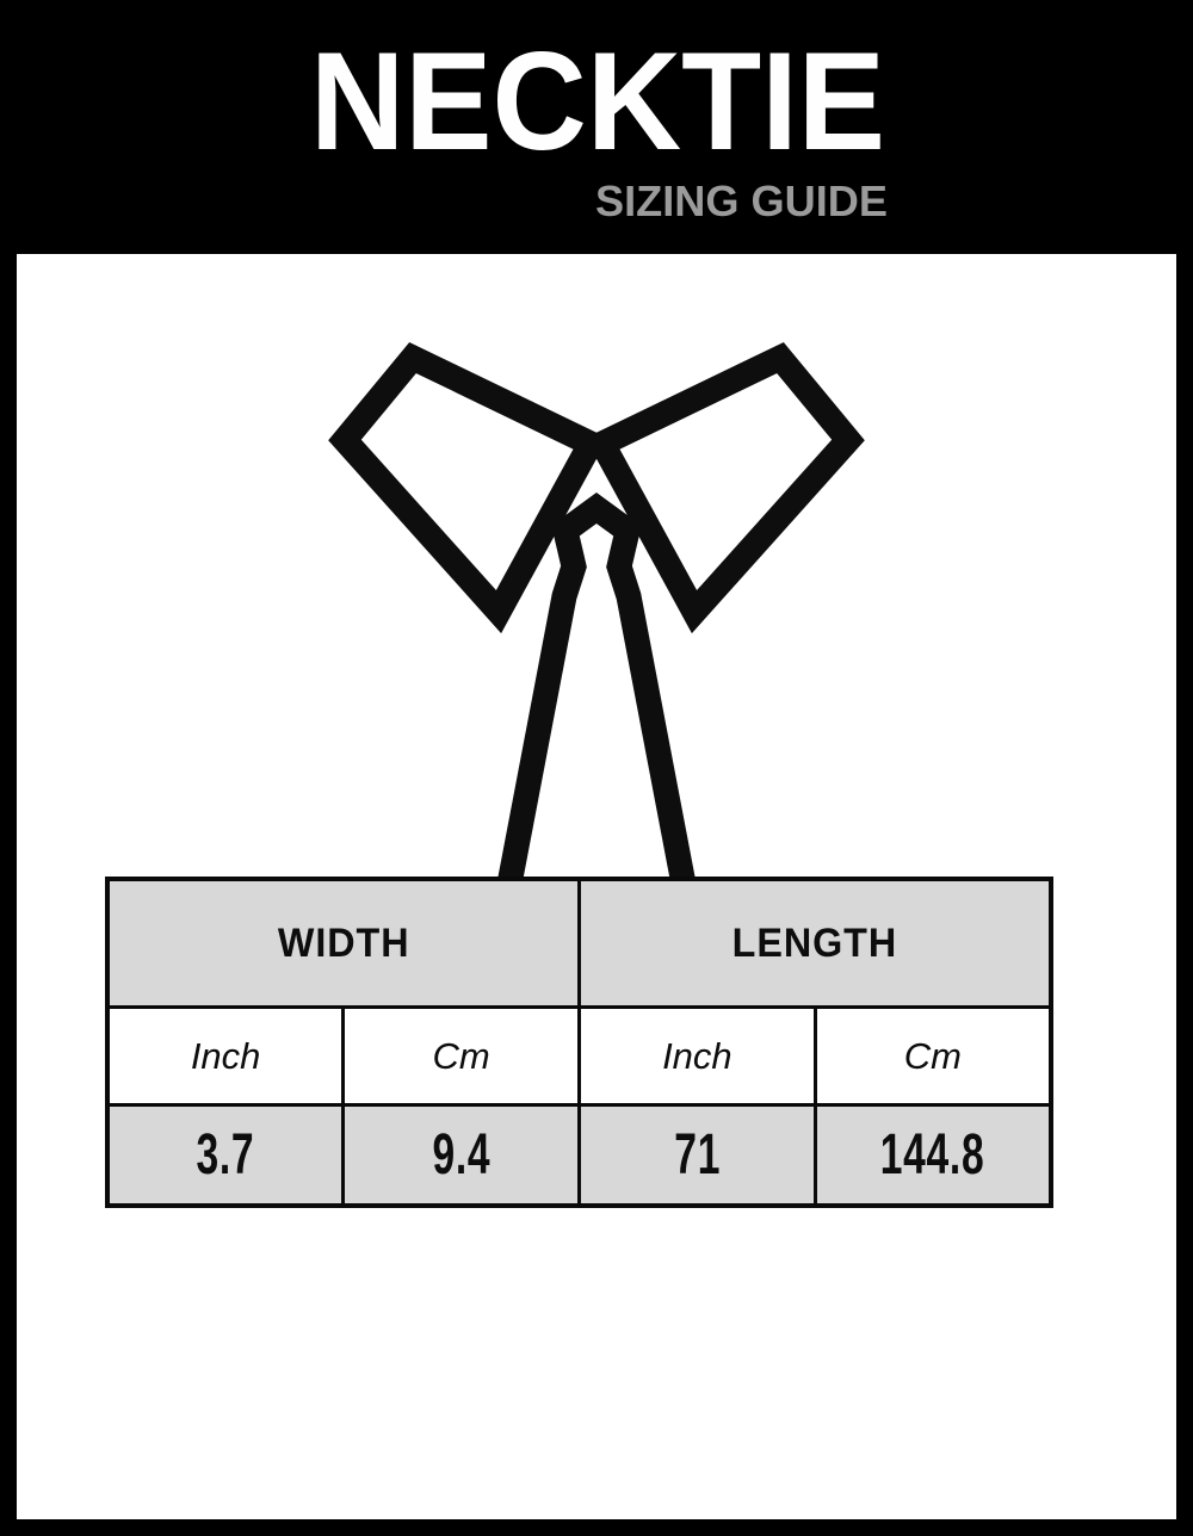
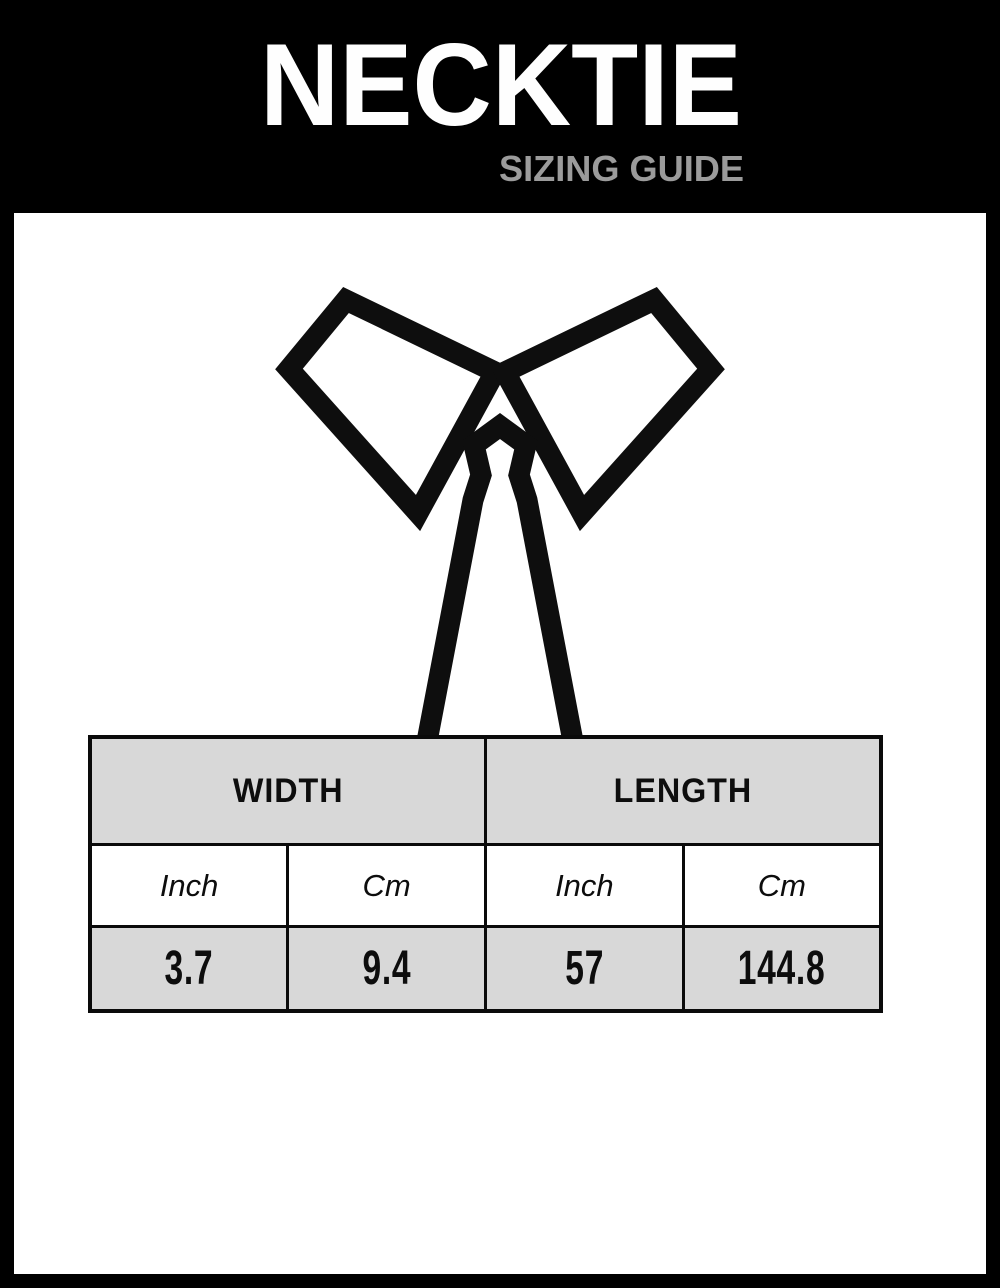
  NECKTIE
  SIZING GUIDE
  WIDTH	LENGTH
  Inch	Cm	Inch	Cm
- 3.7	9.4	71	144.8
+ 3.7	9.4	57	144.8
